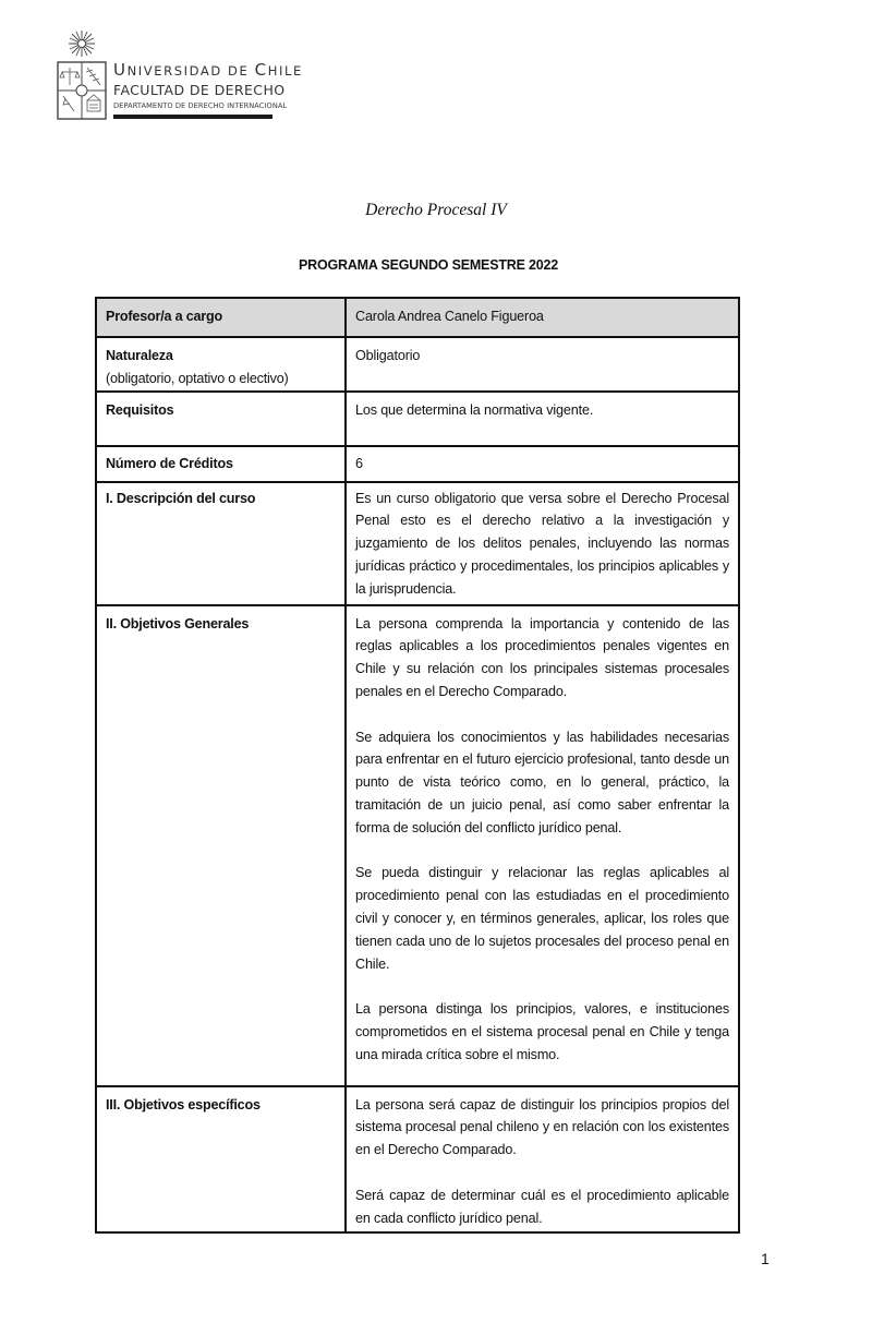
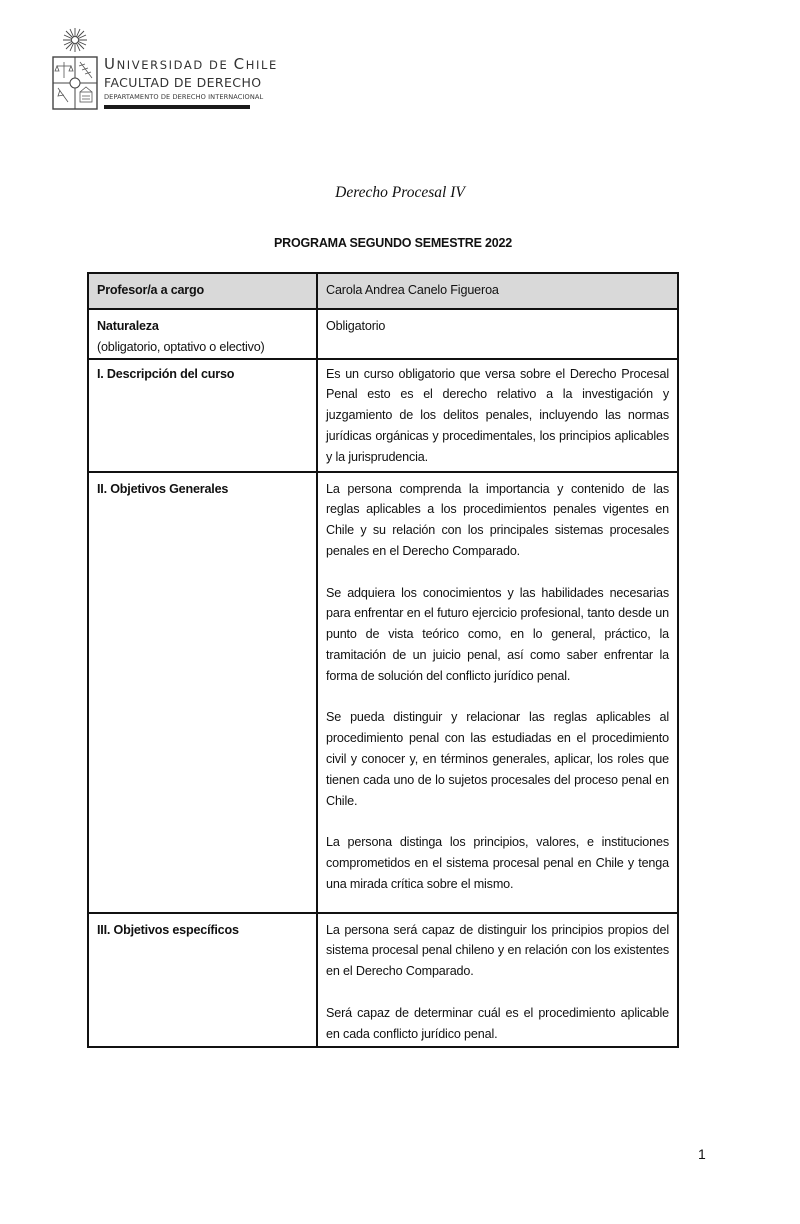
  UNIVERSIDAD DE CHILE
  FACULTAD DE DERECHO
  DEPARTAMENTO DE DERECHO INTERNACIONAL
  Derecho Procesal IV
  PROGRAMA SEGUNDO SEMESTRE 2022
  Profesor/a a cargo	Carola Andrea Canelo Figueroa
  Naturaleza (obligatorio, optativo o electivo)	Obligatorio
- Requisitos	Los que determina la normativa vigente.
- Número de Créditos	6
- I. Descripción del curso	Es un curso obligatorio que versa sobre el Derecho Procesal Penal esto es el derecho relativo a la investigación y juzgamiento de los delitos penales, incluyendo las normas jurídicas práctico y procedimentales, los principios aplicables y la jurisprudencia.
+ I. Descripción del curso	Es un curso obligatorio que versa sobre el Derecho Procesal Penal esto es el derecho relativo a la investigación y juzgamiento de los delitos penales, incluyendo las normas jurídicas orgánicas y procedimentales, los principios aplicables y la jurisprudencia.
  II. Objetivos Generales	La persona comprenda la importancia y contenido de las reglas aplicables a los procedimientos penales vigentes en Chile y su relación con los principales sistemas procesales penales en el Derecho Comparado. Se adquiera los conocimientos y las habilidades necesarias para enfrentar en el futuro ejercicio profesional, tanto desde un punto de vista teórico como, en lo general, práctico, la tramitación de un juicio penal, así como saber enfrentar la forma de solución del conflicto jurídico penal. Se pueda distinguir y relacionar las reglas aplicables al procedimiento penal con las estudiadas en el procedimiento civil y conocer y, en términos generales, aplicar, los roles que tienen cada uno de lo sujetos procesales del proceso penal en Chile. La persona distinga los principios, valores, e instituciones comprometidos en el sistema procesal penal en Chile y tenga una mirada crítica sobre el mismo.
  III. Objetivos específicos	La persona será capaz de distinguir los principios propios del sistema procesal penal chileno y en relación con los existentes en el Derecho Comparado. Será capaz de determinar cuál es el procedimiento aplicable en cada conflicto jurídico penal.
  1
